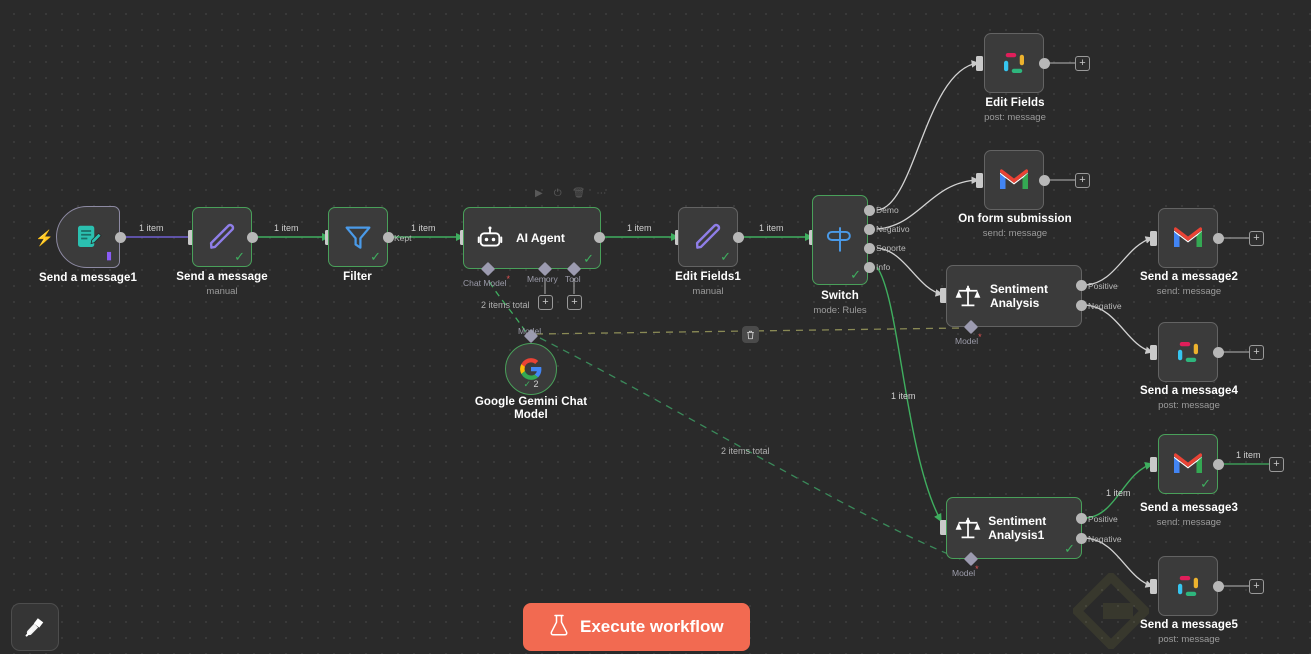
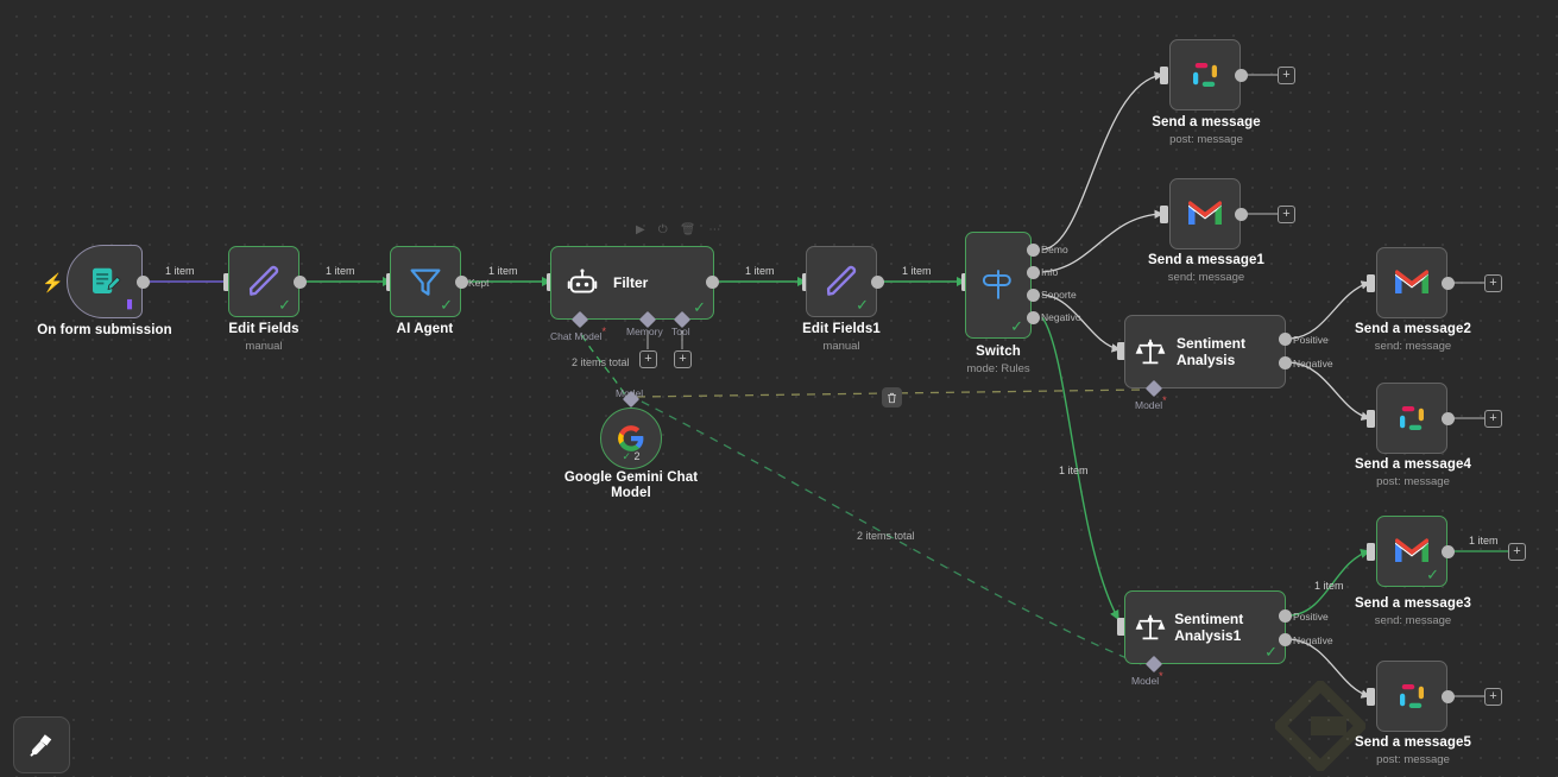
  ⚡
  ▮
- Send a message1
+ On form submission
  1 item
  ✓
- Send a message
+ Edit Fields
  manual
  1 item
  ✓
  Kept
- Filter
+ AI Agent
  1 item
  ▶
  ⏻
  🗑
- AI Agent
+ Filter
  ✓
  Chat Model*
  Memory
  Tool
  +
  +
  2 items total
  1 item
  ✓
  Edit Fields1
  manual
  1 item
  ✓
  Demo
- Negativo
+ Info
  Soporte
- Info
+ Negativo
  Switch
  mode: Rules
  1 item
  Model
  ✓ 2
  Google Gemini Chat
  Model
  2 items total
  Sentiment Analysis
  Positive
  Negative
  Model*
  Sentiment Analysis1
  ✓
  Positive
  Negative
  Model*
  1 item
  +
- Edit Fields
+ Send a message
  post: message
  +
- On form submission
+ Send a message1
  send: message
  +
  Send a message2
  send: message
  +
  Send a message4
  post: message
  ✓
  +
  1 item
  Send a message3
  send: message
  +
  Send a message5
  post: message
- Execute workflow
